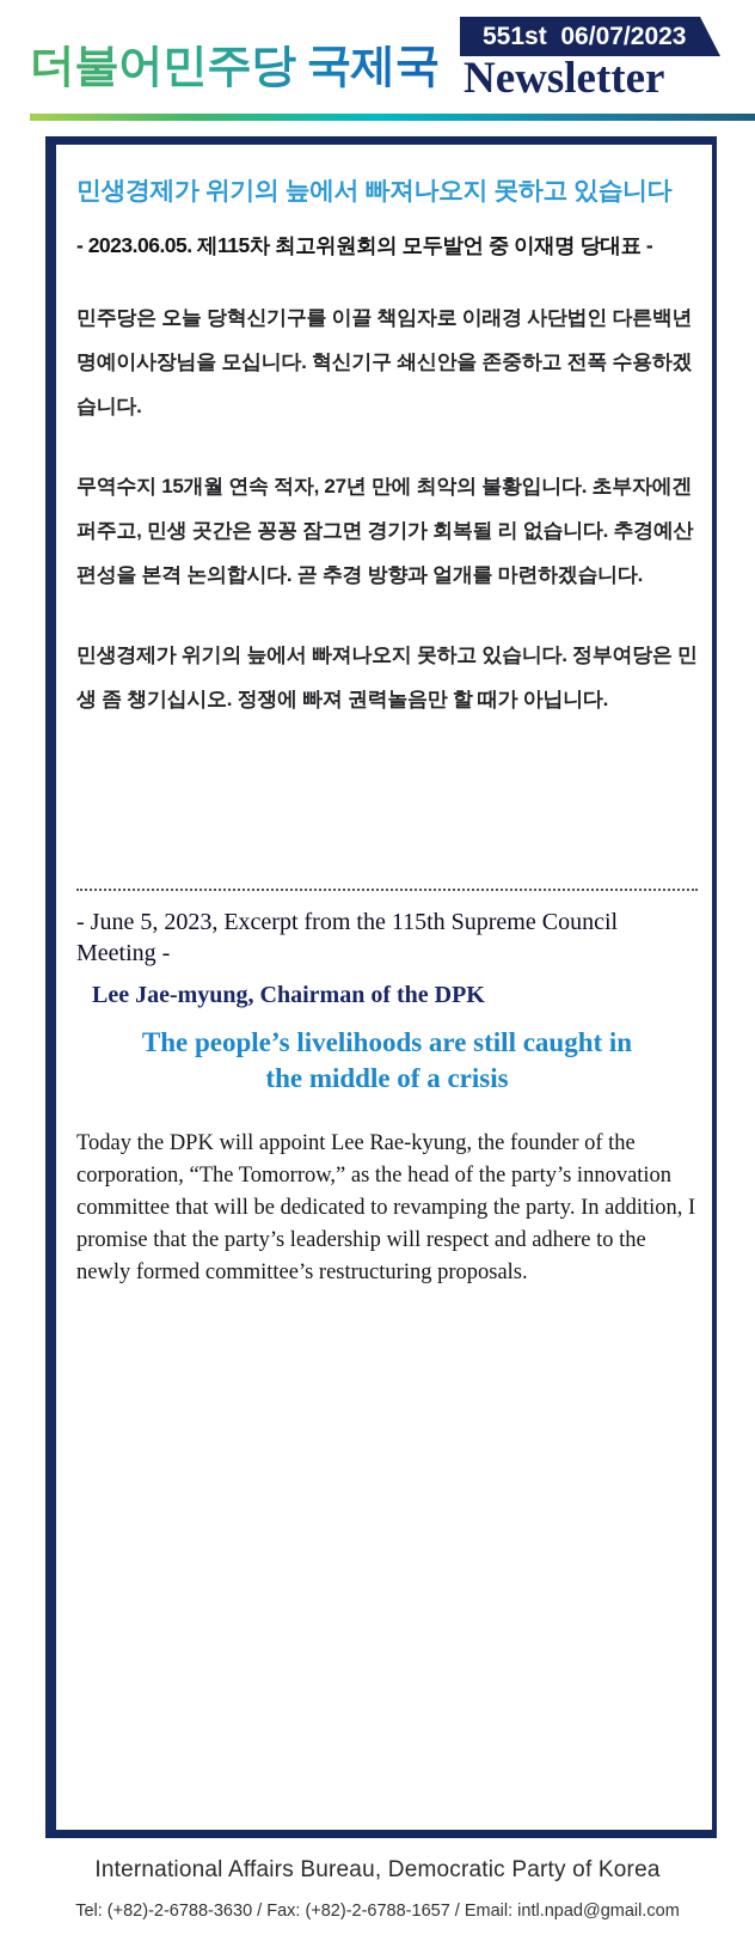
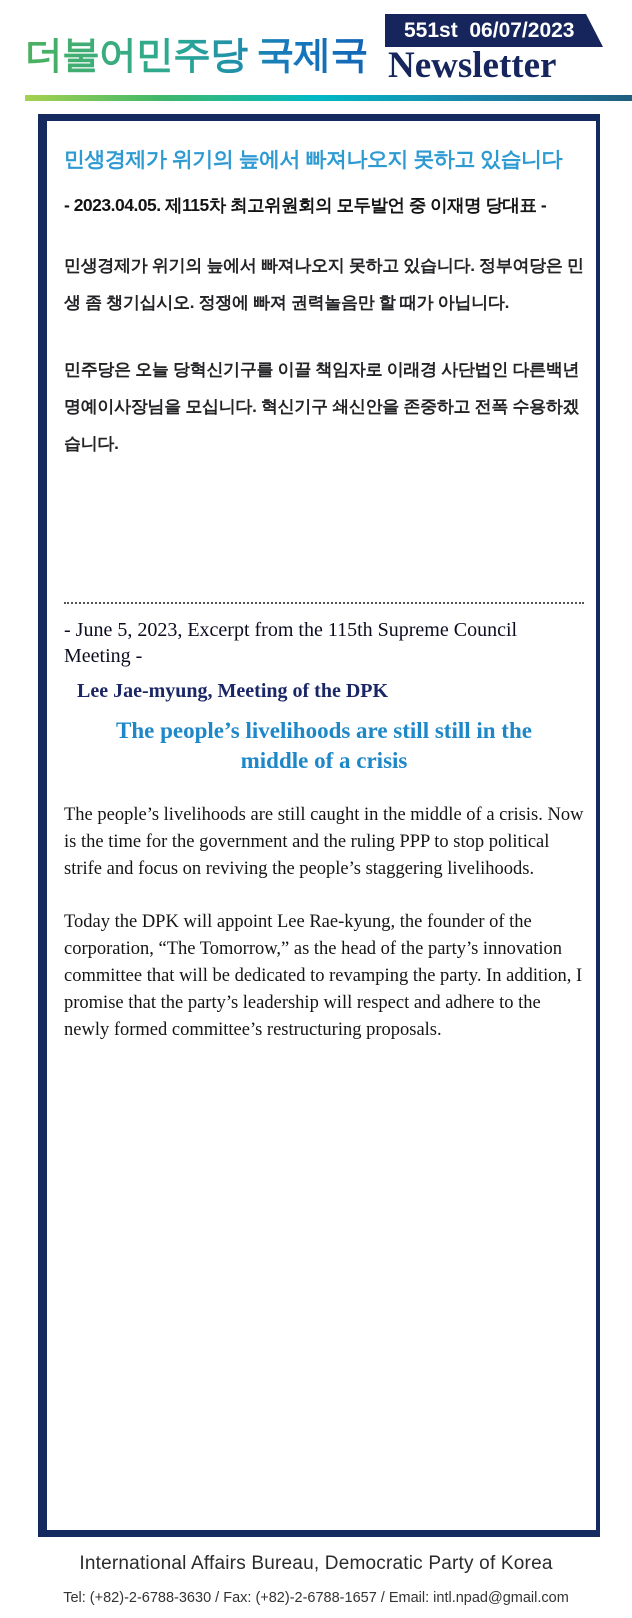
  더불어민주당 국제국
  551st 06/07/2023
  Newsletter
  민생경제가 위기의 늪에서 빠져나오지 못하고 있습니다
- - 2023.06.05. 제115차 최고위원회의 모두발언 중 이재명 당대표 -
+ - 2023.04.05. 제115차 최고위원회의 모두발언 중 이재명 당대표 -
- 민주당은 오늘 당혁신기구를 이끌 책임자로 이래경 사단법인 다른백년 명예이사장님을 모십니다. 혁신기구 쇄신안을 존중하고 전폭 수용하겠습니다.
+ 민생경제가 위기의 늪에서 빠져나오지 못하고 있습니다. 정부여당은 민생 좀 챙기십시오. 정쟁에 빠져 권력놀음만 할 때가 아닙니다.
- 무역수지 15개월 연속 적자, 27년 만에 최악의 불황입니다. 초부자에겐 퍼주고, 민생 곳간은 꽁꽁 잠그면 경기가 회복될 리 없습니다. 추경예산편성을 본격 논의합시다. 곧 추경 방향과 얼개를 마련하겠습니다.
- 민생경제가 위기의 늪에서 빠져나오지 못하고 있습니다. 정부여당은 민생 좀 챙기십시오. 정쟁에 빠져 권력놀음만 할 때가 아닙니다.
+ 민주당은 오늘 당혁신기구를 이끌 책임자로 이래경 사단법인 다른백년 명예이사장님을 모십니다. 혁신기구 쇄신안을 존중하고 전폭 수용하겠습니다.
  - June 5, 2023, Excerpt from the 115th Supreme Council Meeting -
- Lee Jae-myung, Chairman of the DPK
+ Lee Jae-myung, Meeting of the DPK
- The people’s livelihoods are still caught in the middle of a crisis
+ The people’s livelihoods are still still in the middle of a crisis
+ The people’s livelihoods are still caught in the middle of a crisis. Now is the time for the government and the ruling PPP to stop political strife and focus on reviving the people’s staggering livelihoods.
  Today the DPK will appoint Lee Rae-kyung, the founder of the corporation, “The Tomorrow,” as the head of the party’s innovation committee that will be dedicated to revamping the party. In addition, I promise that the party’s leadership will respect and adhere to the newly formed committee’s restructuring proposals.
  International Affairs Bureau, Democratic Party of Korea
  Tel: (+82)-2-6788-3630 / Fax: (+82)-2-6788-1657 / Email: intl.npad@gmail.com
